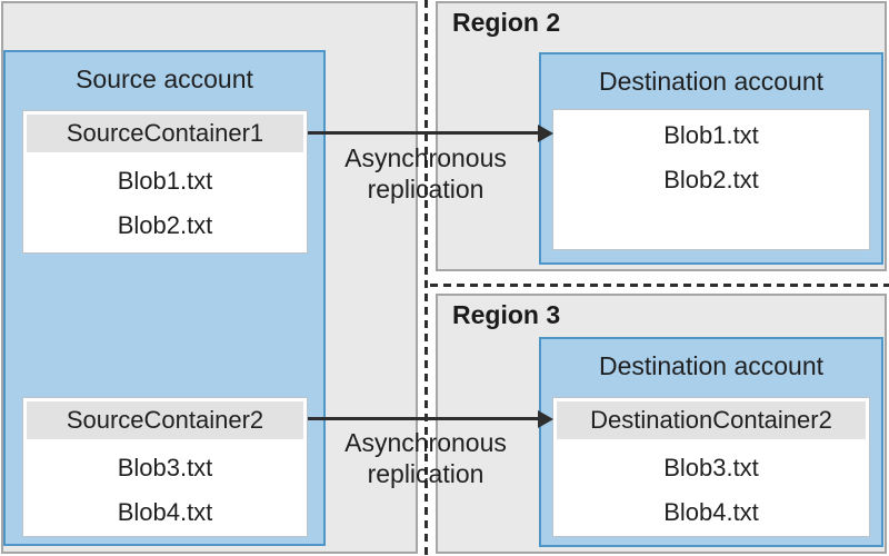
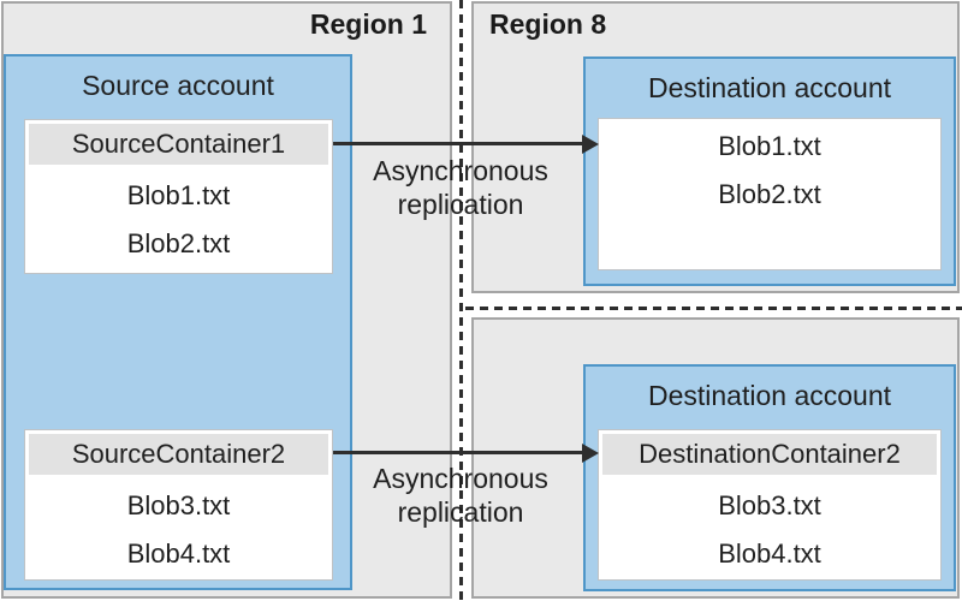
+ Region 1
- Region 2
+ Region 8
- Region 3
  Source account
  SourceContainer1
  Blob1.txt
  Blob2.txt
  SourceContainer2
  Blob3.txt
  Blob4.txt
  Destination account
  Blob1.txt
  Blob2.txt
  Destination account
  DestinationContainer2
  Blob3.txt
  Blob4.txt
  Asynchronous replication
  Asynchronous replication
